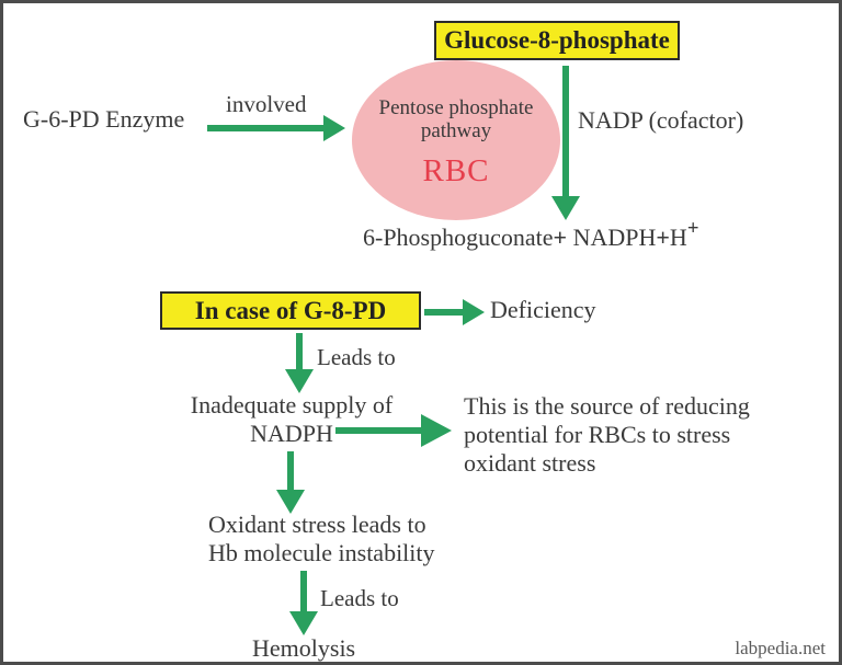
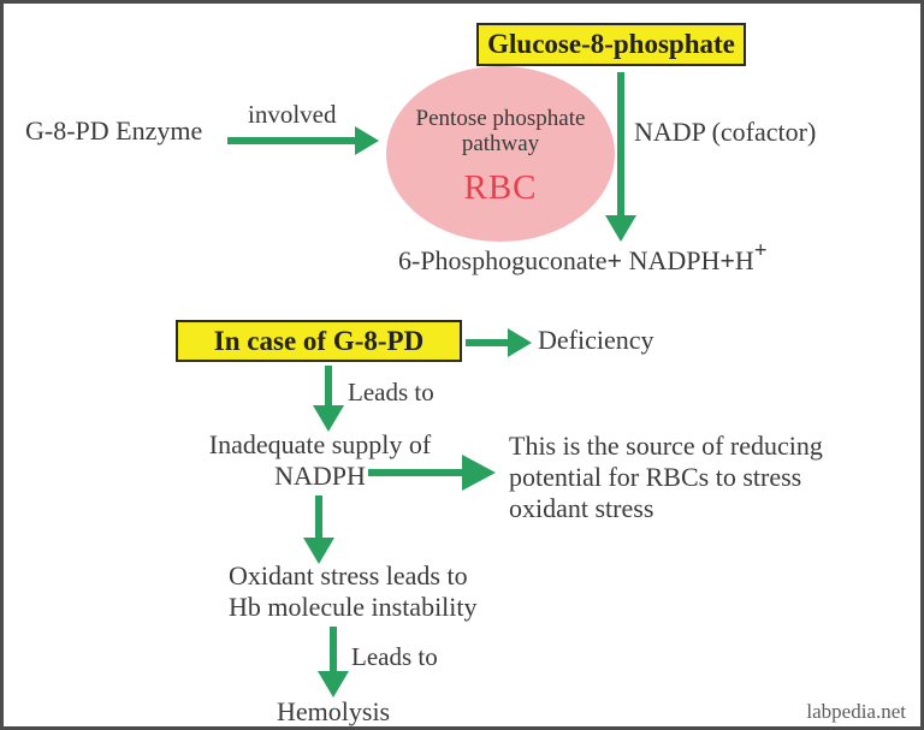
  Glucose-8-phosphate
  Pentose phosphate
  pathway
  RBC
- G-6-PD Enzyme
+ G-8-PD Enzyme
  involved
  NADP (cofactor)
  6-Phosphoguconate+ NADPH+H+
  In case of G-8-PD
  Deficiency
  Leads to
  Inadequate supply of
  NADPH
  This is the source of reducing
  potential for RBCs to stress
  oxidant stress
  Oxidant stress leads to
  Hb molecule instability
  Leads to
  Hemolysis
  labpedia.net
